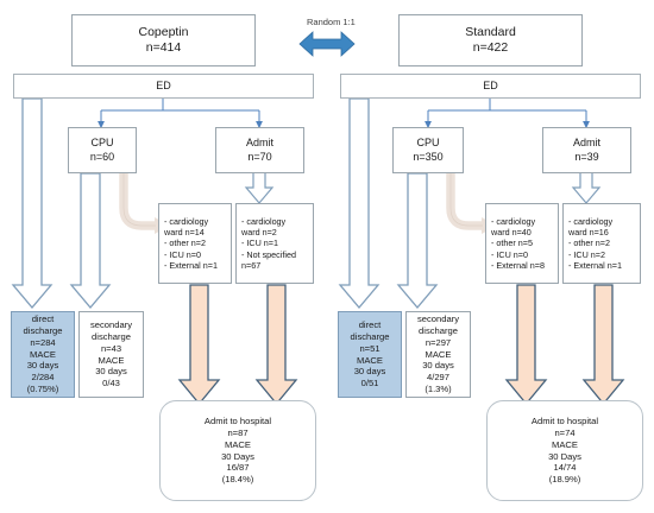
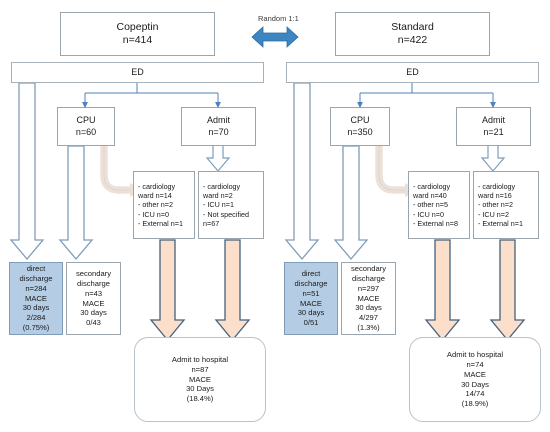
  Copeptin
  n=414
  ED
  CPU
  n=60
  Admit
  n=70
  - cardiology
  ward n=14
  - other n=2
  - ICU n=0
  - External n=1
  - cardiology
  ward n=2
  - ICU n=1
  - Not specified
  n=67
  direct
  discharge
  n=284
  MACE
  30 days
  2/284
  (0.75%)
  secondary
  discharge
  n=43
  MACE
  30 days
  0/43
  Admit to hospital
  n=87
  MACE
  30 Days
- 16/87
  (18.4%)
  Random 1:1
  Standard
  n=422
  ED
  CPU
  n=350
  Admit
- n=39
+ n=21
  - cardiology
  ward n=40
  - other n=5
  - ICU n=0
  - External n=8
  - cardiology
  ward n=16
  - other n=2
  - ICU n=2
  - External n=1
  direct
  discharge
  n=51
  MACE
  30 days
  0/51
  secondary
  discharge
  n=297
  MACE
  30 days
  4/297
  (1.3%)
  Admit to hospital
  n=74
  MACE
  30 Days
  14/74
  (18.9%)
